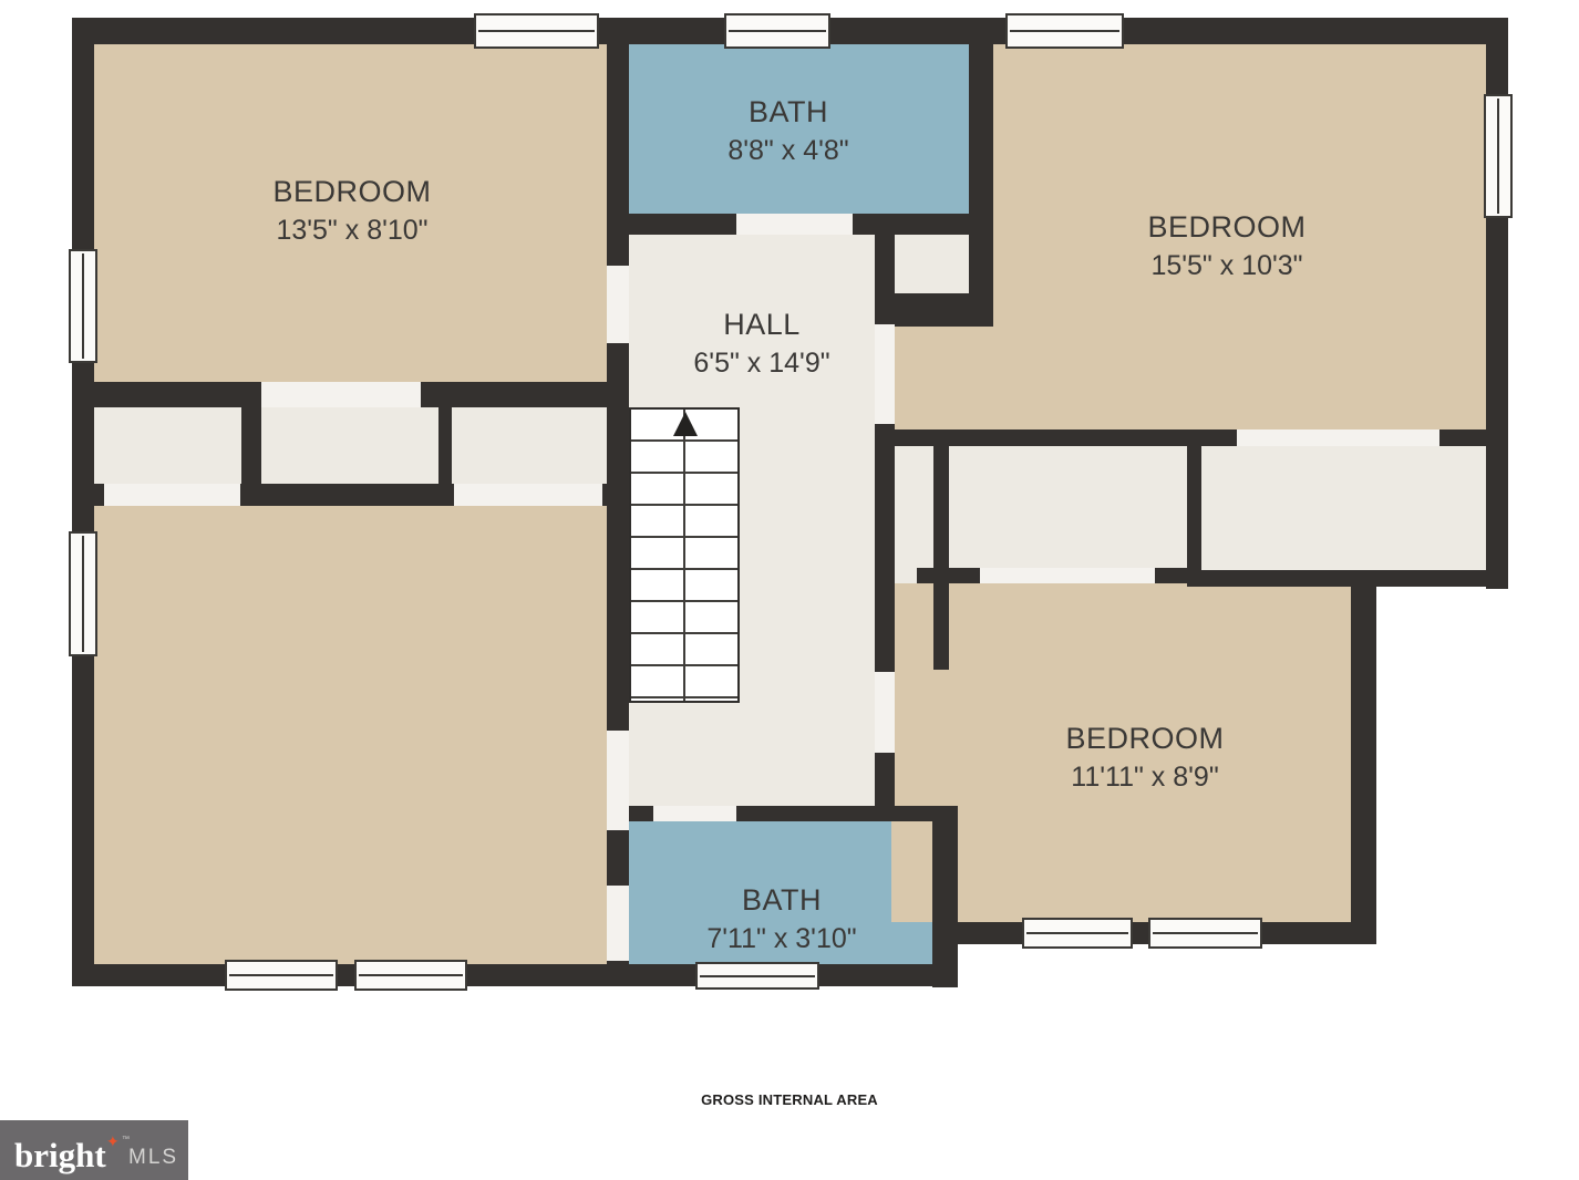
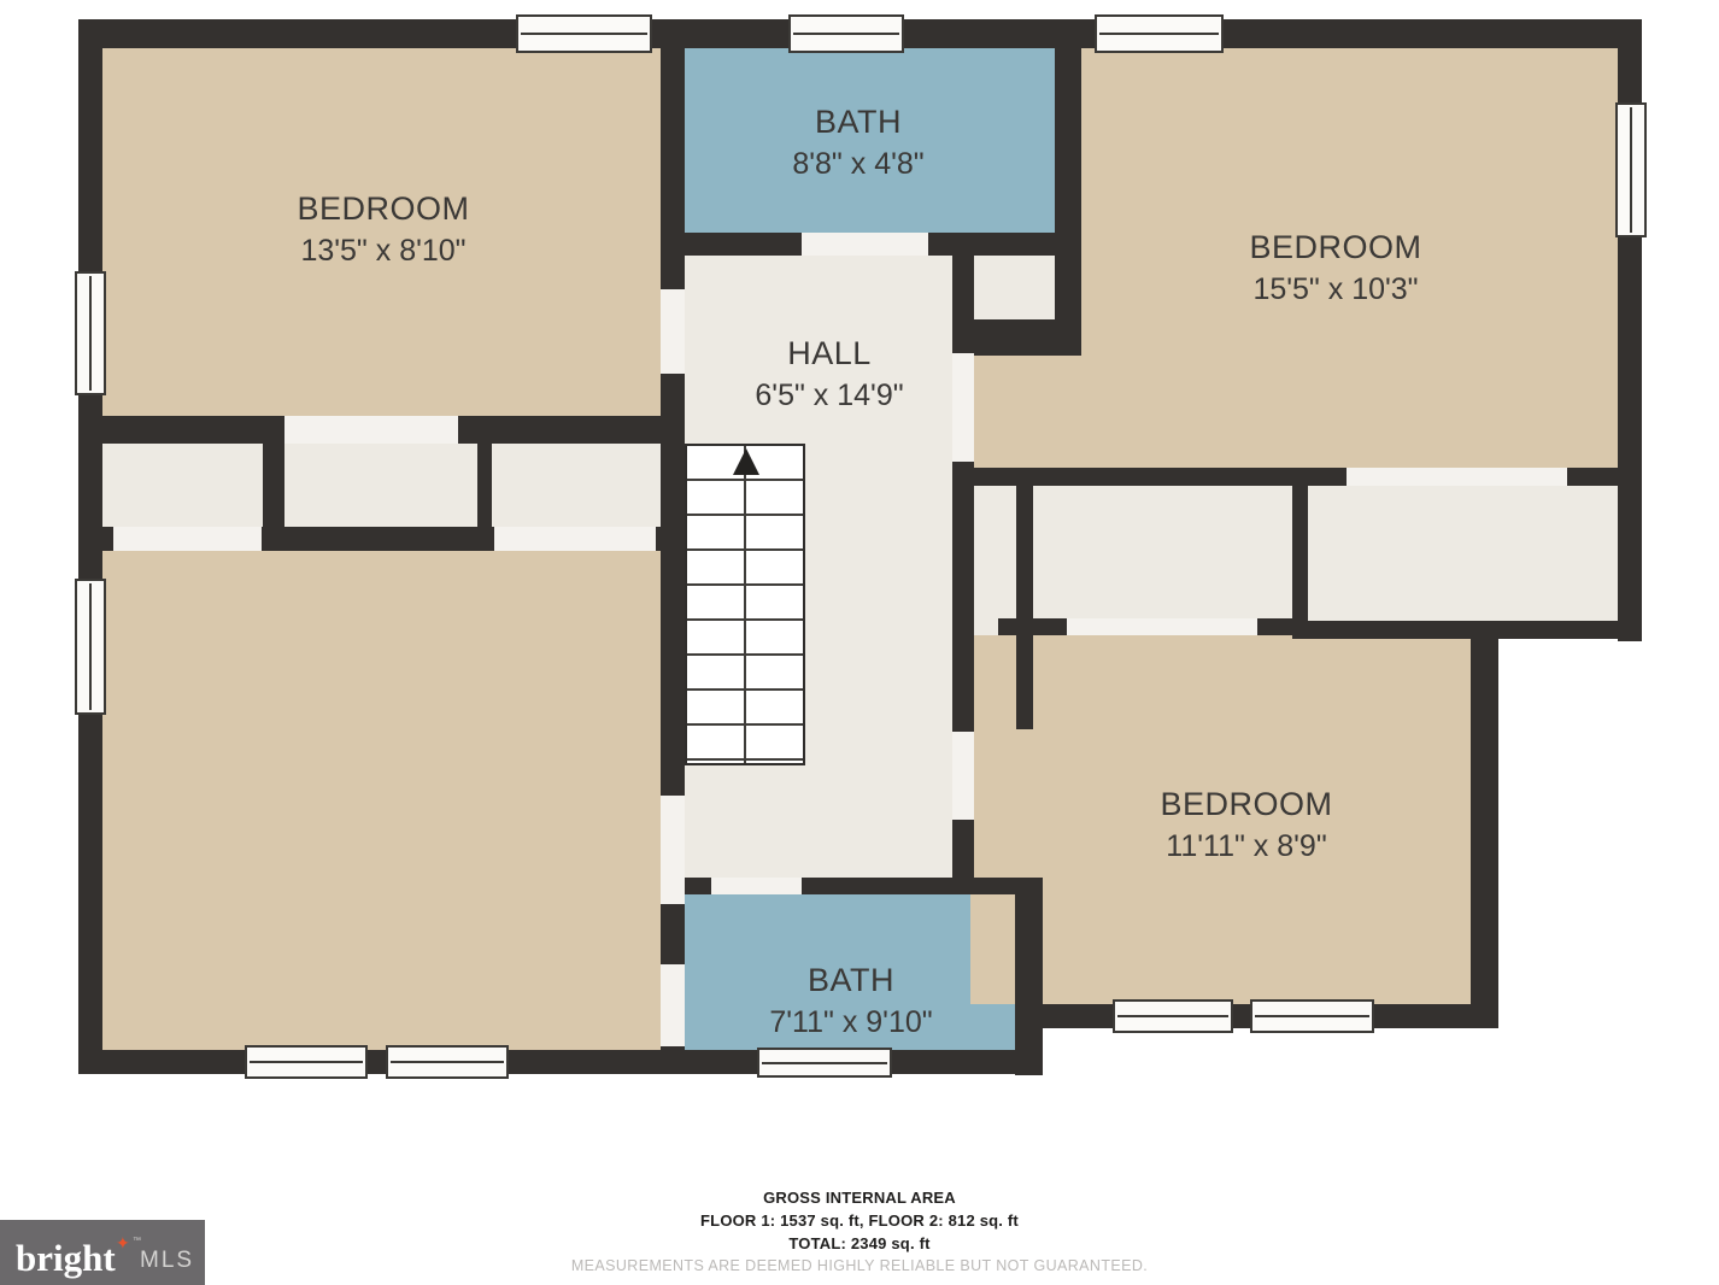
  BEDROOM
  13'5" x 8'10"
  BATH
  8'8" x 4'8"
  BEDROOM
  15'5" x 10'3"
  HALL
  6'5" x 14'9"
  BATH
- 7'11" x 3'10"
+ 7'11" x 9'10"
  BEDROOM
  11'11" x 8'9"
  GROSS INTERNAL AREA
+ FLOOR 1: 1537 sq. ft, FLOOR 2: 812 sq. ft
+ TOTAL: 2349 sq. ft
+ MEASUREMENTS ARE DEEMED HIGHLY RELIABLE BUT NOT GUARANTEED.
  bright
  ✦
  MLS
